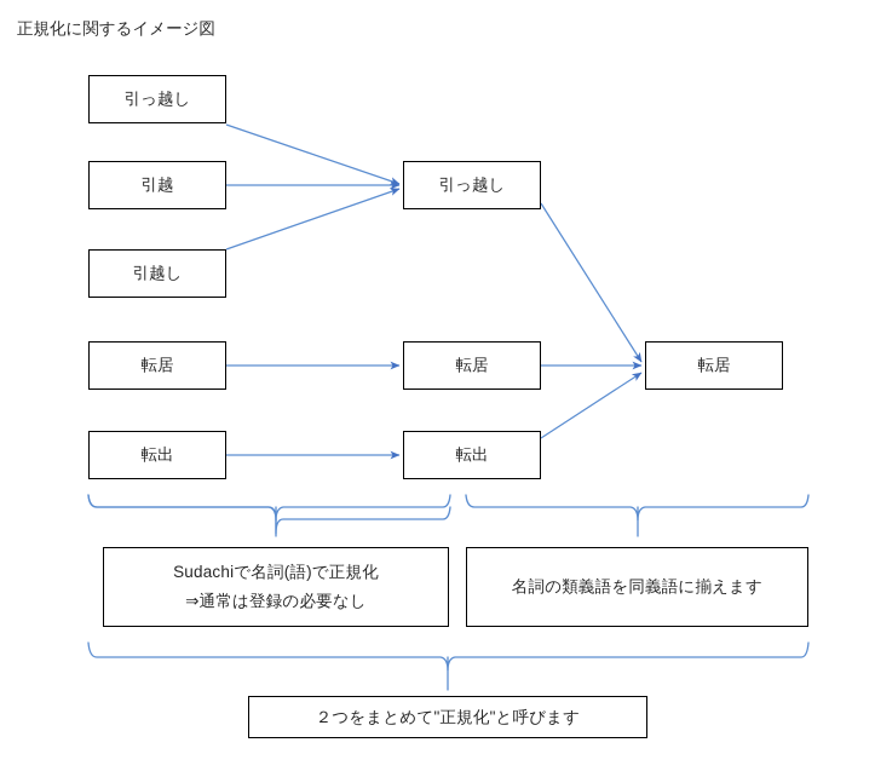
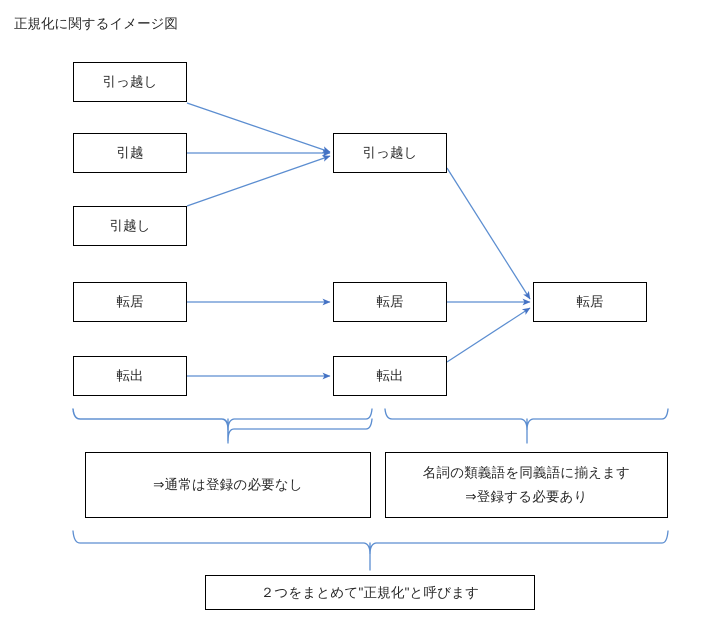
  正規化に関するイメージ図
  引っ越し
  引越
  引越し
  転居
  転出
  引っ越し
  転居
  転出
  転居
- Sudachiで名詞(語)で正規化
  ⇒通常は登録の必要なし
  名詞の類義語を同義語に揃えます
+ ⇒登録する必要あり
  ２つをまとめて"正規化"と呼びます
